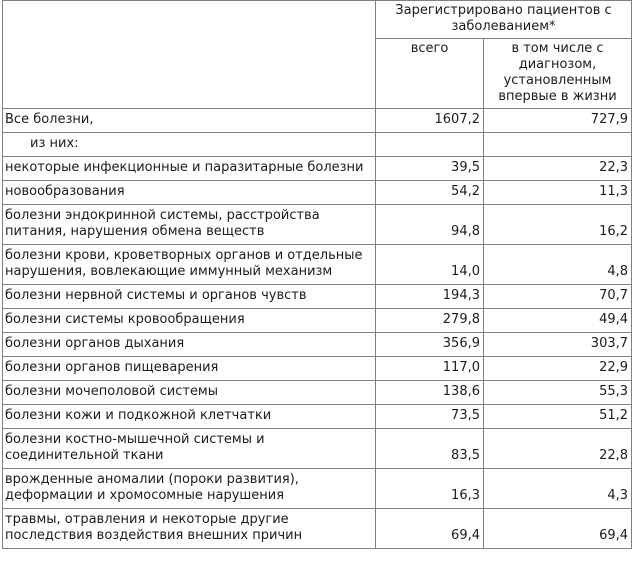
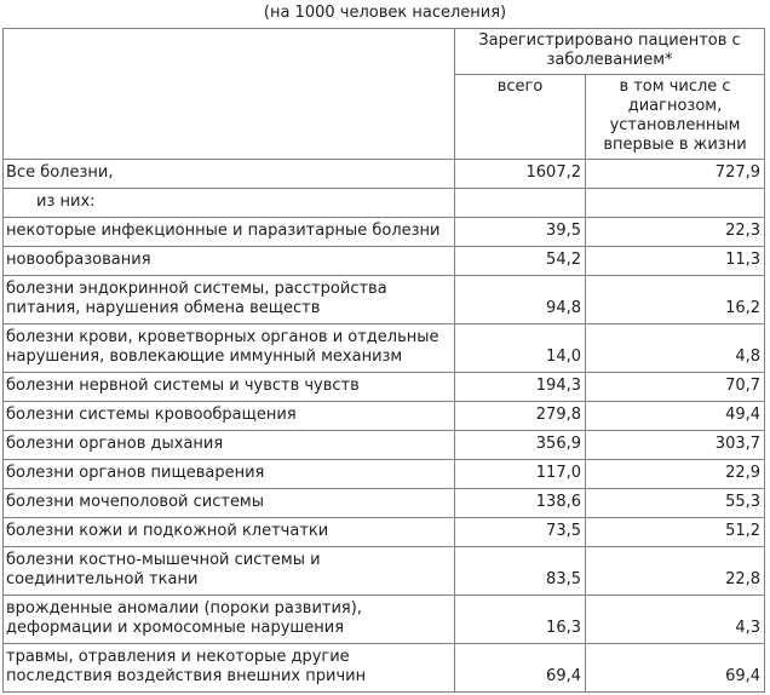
+ (на 1000 человек населения)
  	Зарегистрировано пациентов с заболеванием*
  всего	в том числе с диагнозом, установленным впервые в жизни
  Все болезни,	1607,2	727,9
  из них:
  некоторые инфекционные и паразитарные болезни	39,5	22,3
  новообразования	54,2	11,3
  болезни эндокринной системы, расстройства питания, нарушения обмена веществ	94,8	16,2
  болезни крови, кроветворных органов и отдельные нарушения, вовлекающие иммунный механизм	14,0	4,8
- болезни нервной системы и органов чувств	194,3	70,7
+ болезни нервной системы и чувств чувств	194,3	70,7
  болезни системы кровообращения	279,8	49,4
  болезни органов дыхания	356,9	303,7
  болезни органов пищеварения	117,0	22,9
  болезни мочеполовой системы	138,6	55,3
  болезни кожи и подкожной клетчатки	73,5	51,2
  болезни костно-мышечной системы и соединительной ткани	83,5	22,8
  врожденные аномалии (пороки развития), деформации и хромосомные нарушения	16,3	4,3
  травмы, отравления и некоторые другие последствия воздействия внешних причин	69,4	69,4
